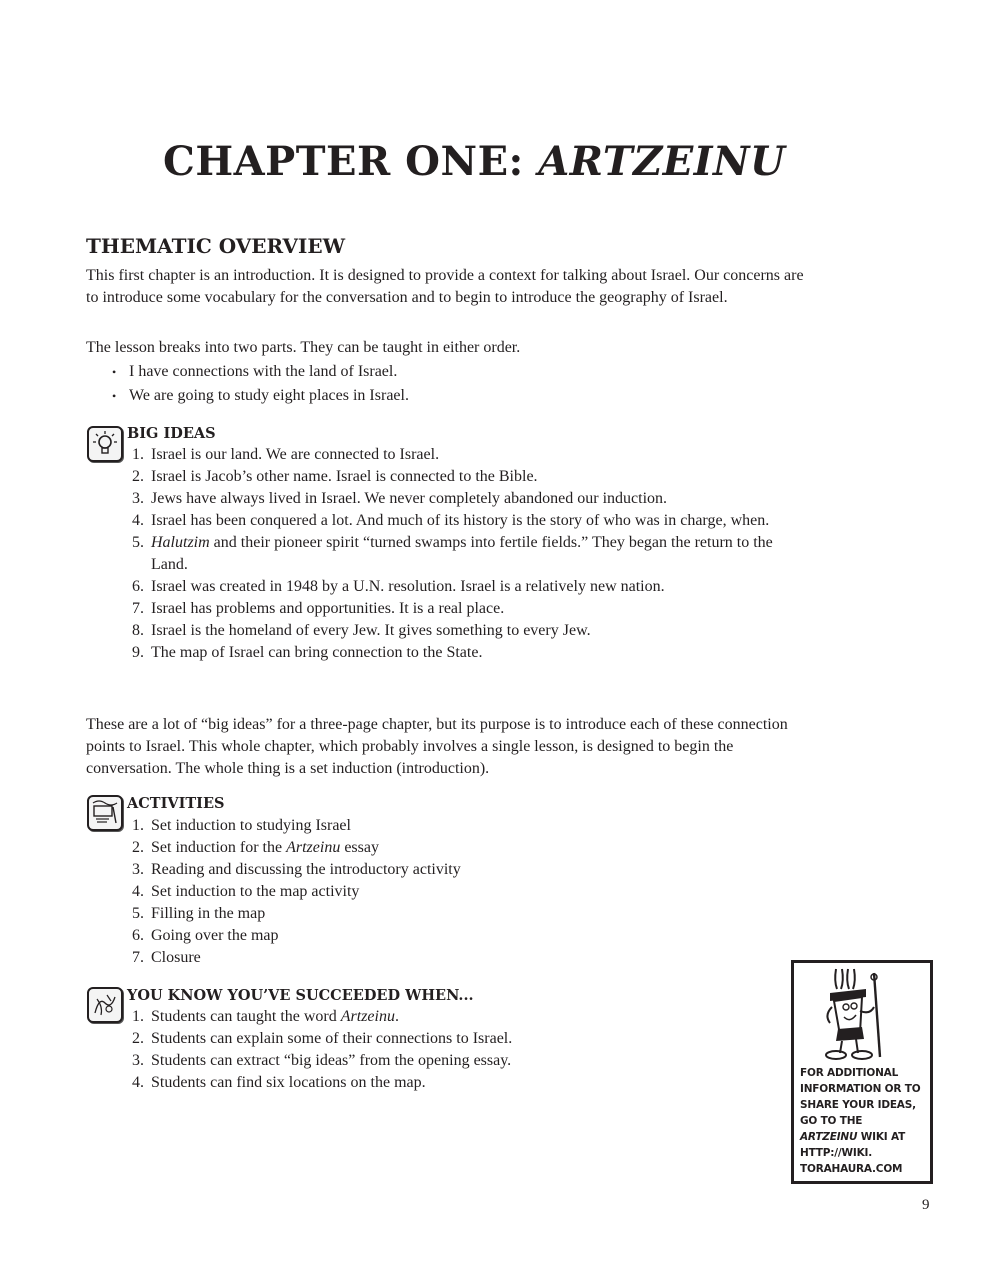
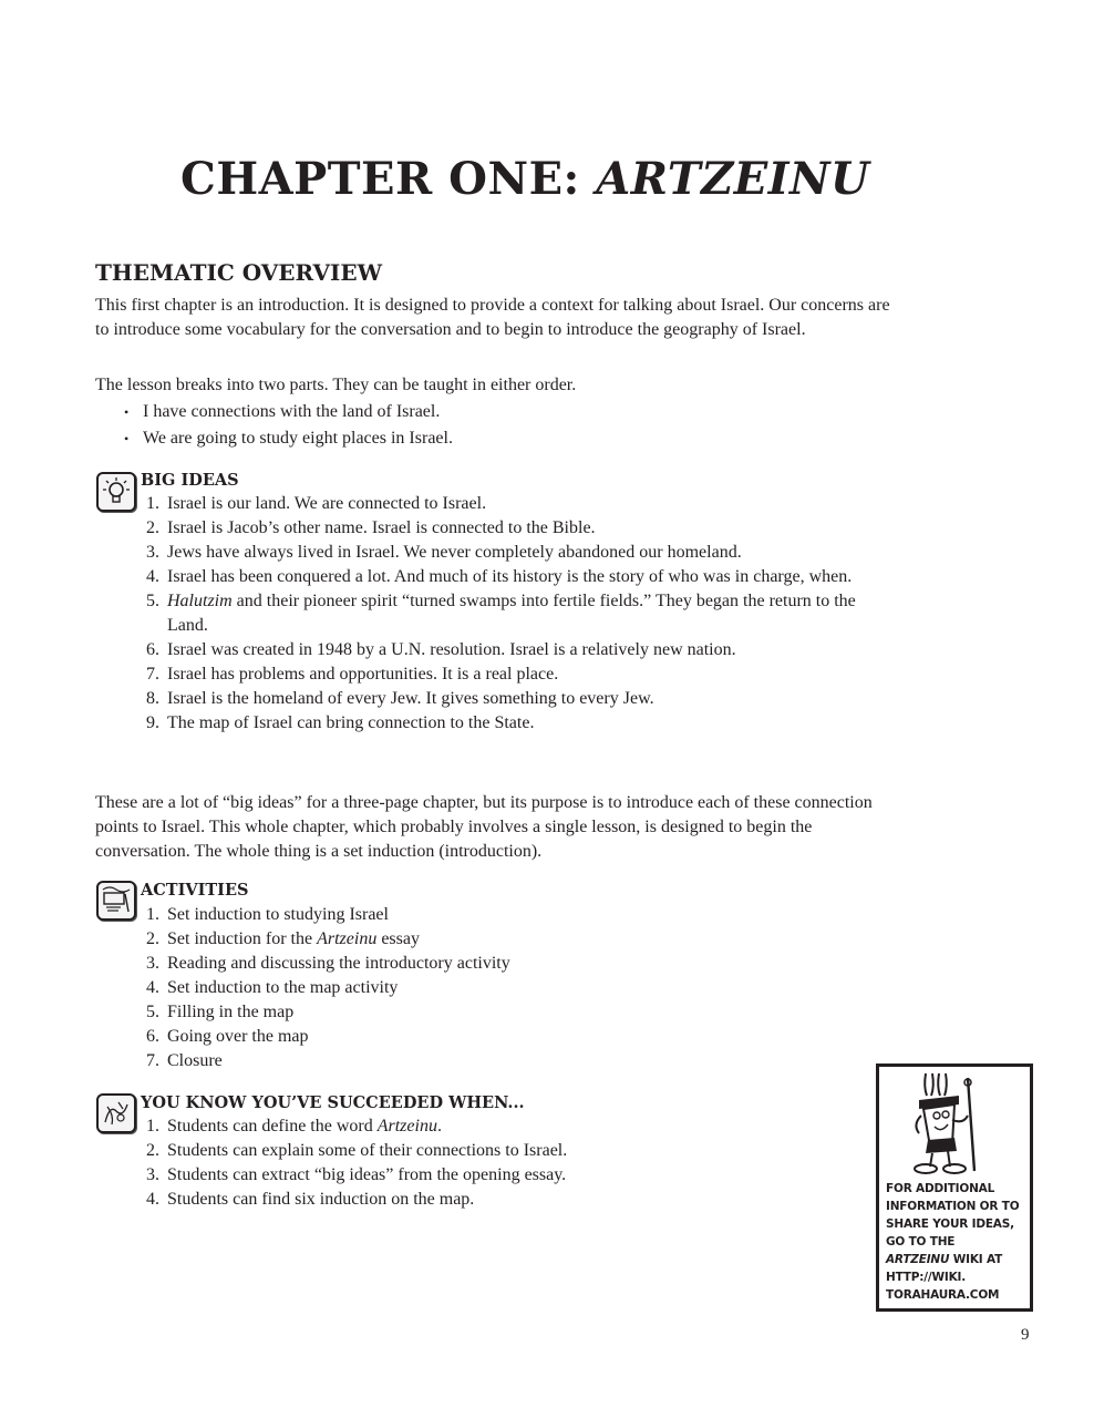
  CHAPTER ONE: ARTZEINU
  THEMATIC OVERVIEW
  This first chapter is an introduction. It is designed to provide a context for talking about Israel. Our concerns are to introduce some vocabulary for the conversation and to begin to introduce the geography of Israel.
  The lesson breaks into two parts. They can be taught in either order.
  •
  I have connections with the land of Israel.
  •
  We are going to study eight places in Israel.
  BIG IDEAS
  1.
  Israel is our land. We are connected to Israel.
  2.
  Israel is Jacob’s other name. Israel is connected to the Bible.
  3.
- Jews have always lived in Israel. We never completely abandoned our induction.
+ Jews have always lived in Israel. We never completely abandoned our homeland.
  4.
  Israel has been conquered a lot. And much of its history is the story of who was in charge, when.
  5.
  Halutzim and their pioneer spirit “turned swamps into fertile fields.” They began the return to the Land.
  6.
  Israel was created in 1948 by a U.N. resolution. Israel is a relatively new nation.
  7.
  Israel has problems and opportunities. It is a real place.
  8.
  Israel is the homeland of every Jew. It gives something to every Jew.
  9.
  The map of Israel can bring connection to the State.
  These are a lot of “big ideas” for a three-page chapter, but its purpose is to introduce each of these connection points to Israel. This whole chapter, which probably involves a single lesson, is designed to begin the conversation. The whole thing is a set induction (introduction).
  ACTIVITIES
  1.
  Set induction to studying Israel
  2.
  Set induction for the Artzeinu essay
  3.
  Reading and discussing the introductory activity
  4.
  Set induction to the map activity
  5.
  Filling in the map
  6.
  Going over the map
  7.
  Closure
  YOU KNOW YOU’VE SUCCEEDED WHEN...
  1.
- Students can taught the word Artzeinu.
+ Students can define the word Artzeinu.
  2.
  Students can explain some of their connections to Israel.
  3.
  Students can extract “big ideas” from the opening essay.
  4.
- Students can find six locations on the map.
+ Students can find six induction on the map.
  FOR ADDITIONAL
  INFORMATION OR TO
  SHARE YOUR IDEAS,
  GO TO THE
  ARTZEINU WIKI AT
  HTTP://WIKI.
  TORAHAURA.COM
  9
